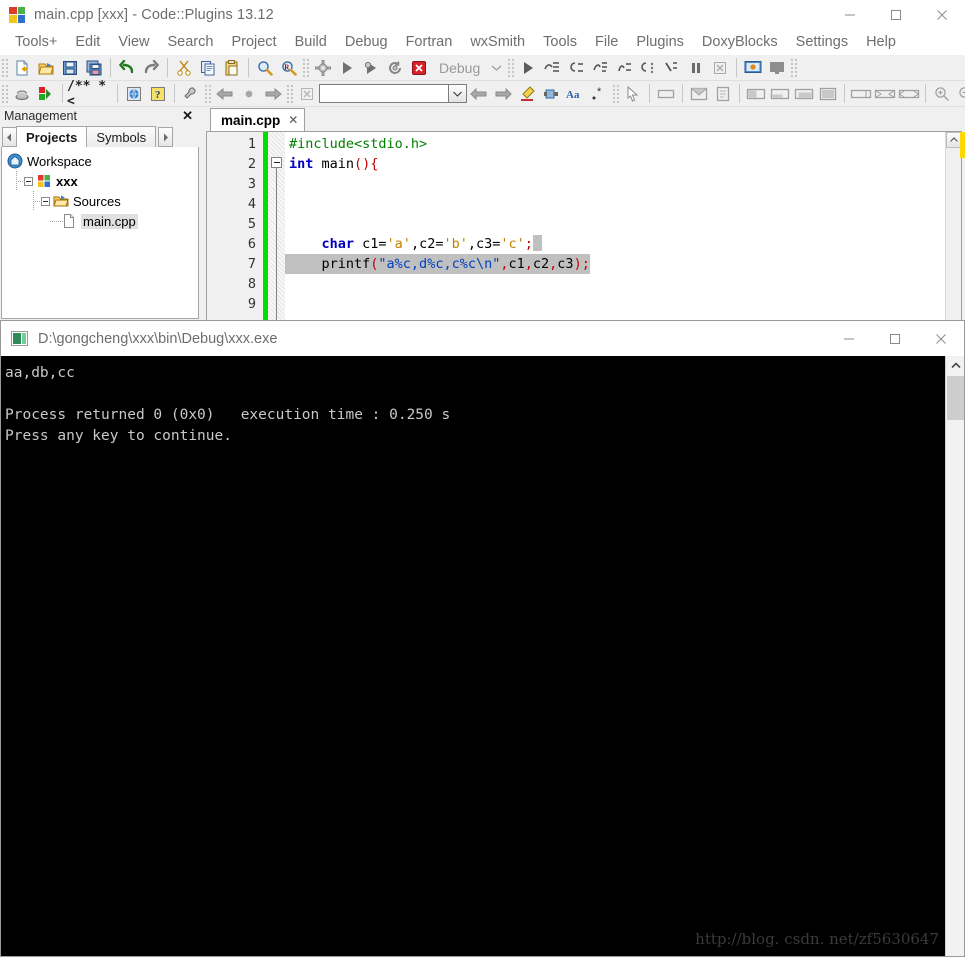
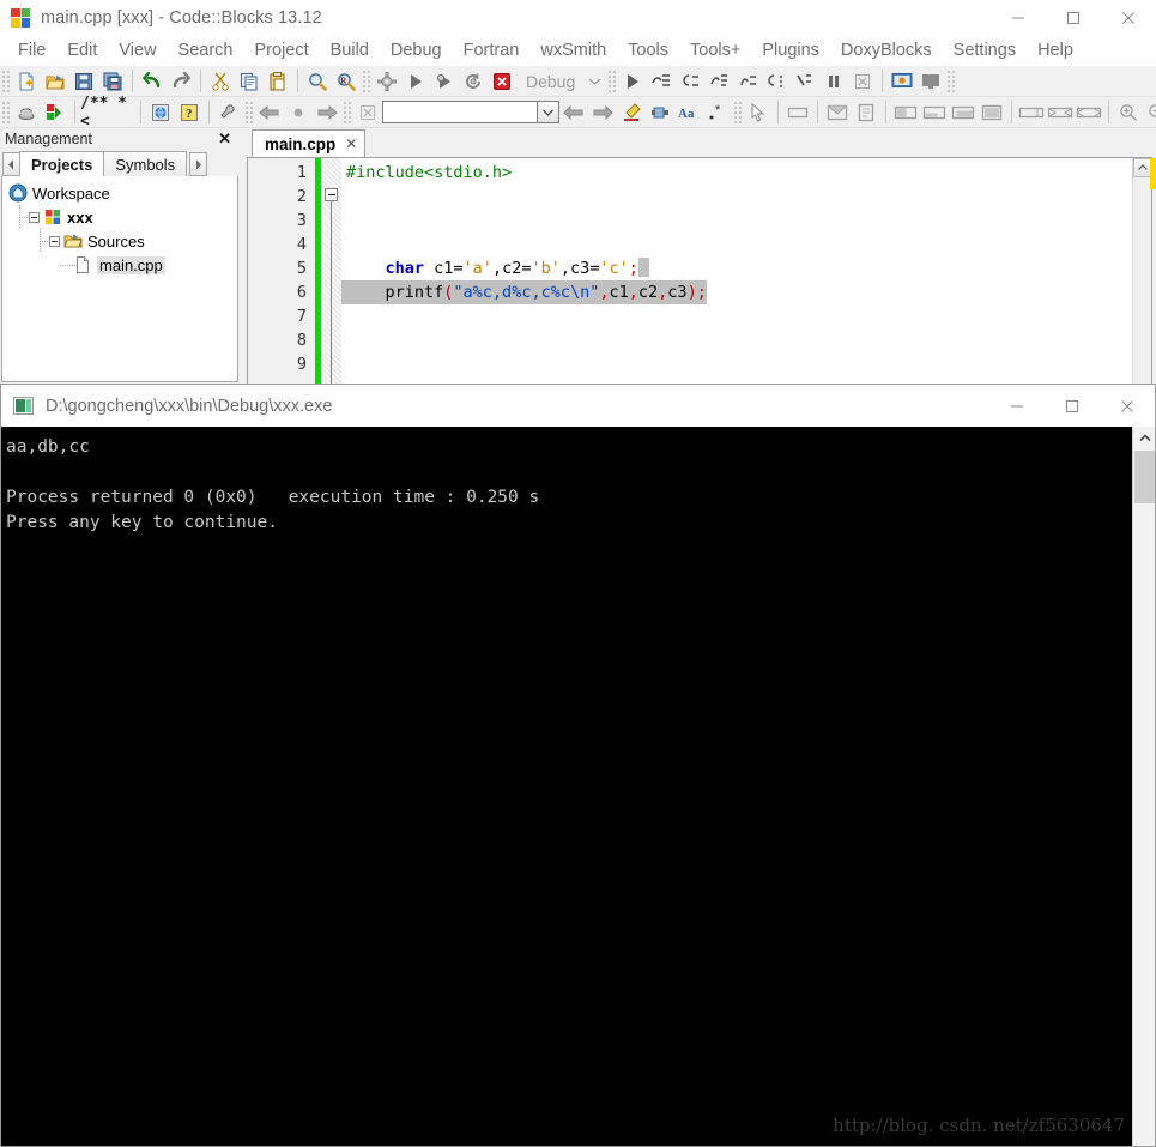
- main.cpp [xxx] - Code::Plugins 13.12
+ main.cpp [xxx] - Code::Blocks 13.12
- Tools+
+ File
  Edit
  View
  Search
  Project
  Build
  Debug
  Fortran
  wxSmith
  Tools
- File
+ Tools+
  Plugins
  DoxyBlocks
  Settings
  Help
  R
  Debug
  /** *<
  ?
  Aa
  *
  Management
  ✕
  Projects
  Symbols
  Workspace
  xxx
  Sources
  main.cpp
  main.cpp
  ✕
  1
  2
  3
  4
  5
  6
  7
  8
  9
  #include<stdio.h>
- int main(){
  char c1='a',c2='b',c3='c';
  printf("a%c,d%c,c%c\n",c1,c2,c3);
  D:\gongcheng\xxx\bin\Debug\xxx.exe
  aa,db,cc
  Process returned 0 (0x0) execution time : 0.250 s
  Press any key to continue.
  http://blog. csdn. net/zf5630647
